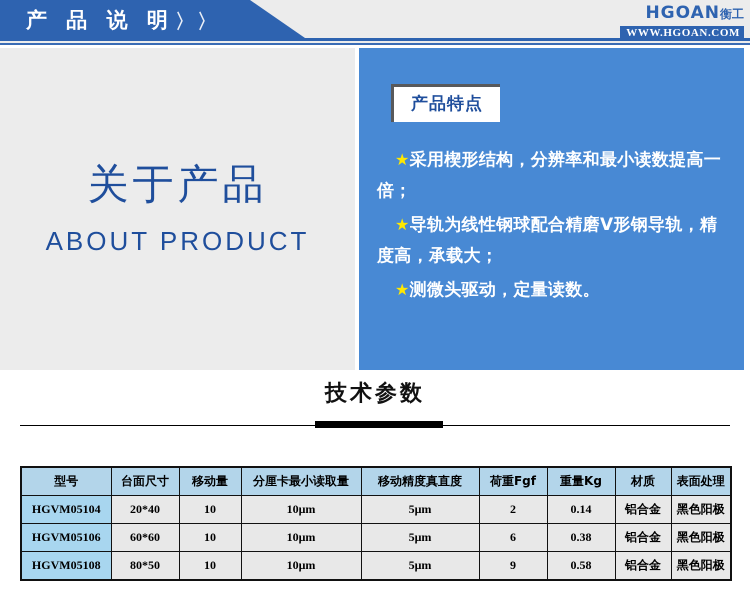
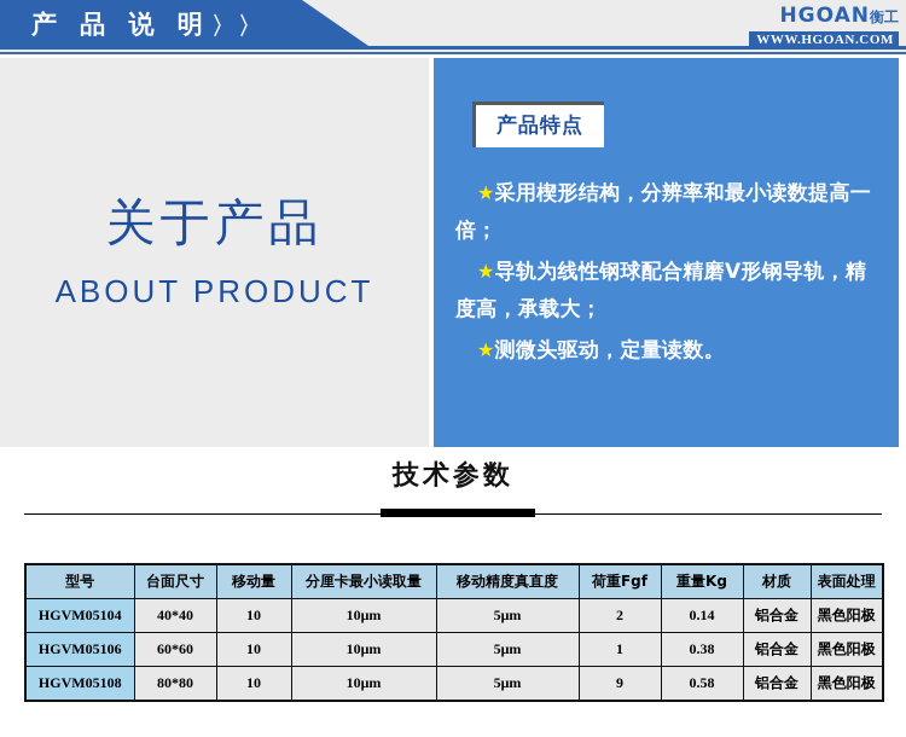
  产 品 说 明
  〉〉
  HGOAN衡工
  WWW.HGOAN.COM
  关于产品
  ABOUT PRODUCT
  产品特点
  ★采用楔形结构，分辨率和最小读数提高一倍；
  ★导轨为线性钢球配合精磨V形钢导轨，精度高，承载大；
  ★测微头驱动，定量读数。
  技术参数
  型号	台面尺寸	移动量	分厘卡最小读取量	移动精度真直度	荷重Fgf	重量Kg	材质	表面处理
- HGVM05104	20*40	10	10μm	5μm	2	0.14	铝合金	黑色阳极
+ HGVM05104	40*40	10	10μm	5μm	2	0.14	铝合金	黑色阳极
- HGVM05106	60*60	10	10μm	5μm	6	0.38	铝合金	黑色阳极
+ HGVM05106	60*60	10	10μm	5μm	1	0.38	铝合金	黑色阳极
- HGVM05108	80*50	10	10μm	5μm	9	0.58	铝合金	黑色阳极
+ HGVM05108	80*80	10	10μm	5μm	9	0.58	铝合金	黑色阳极
